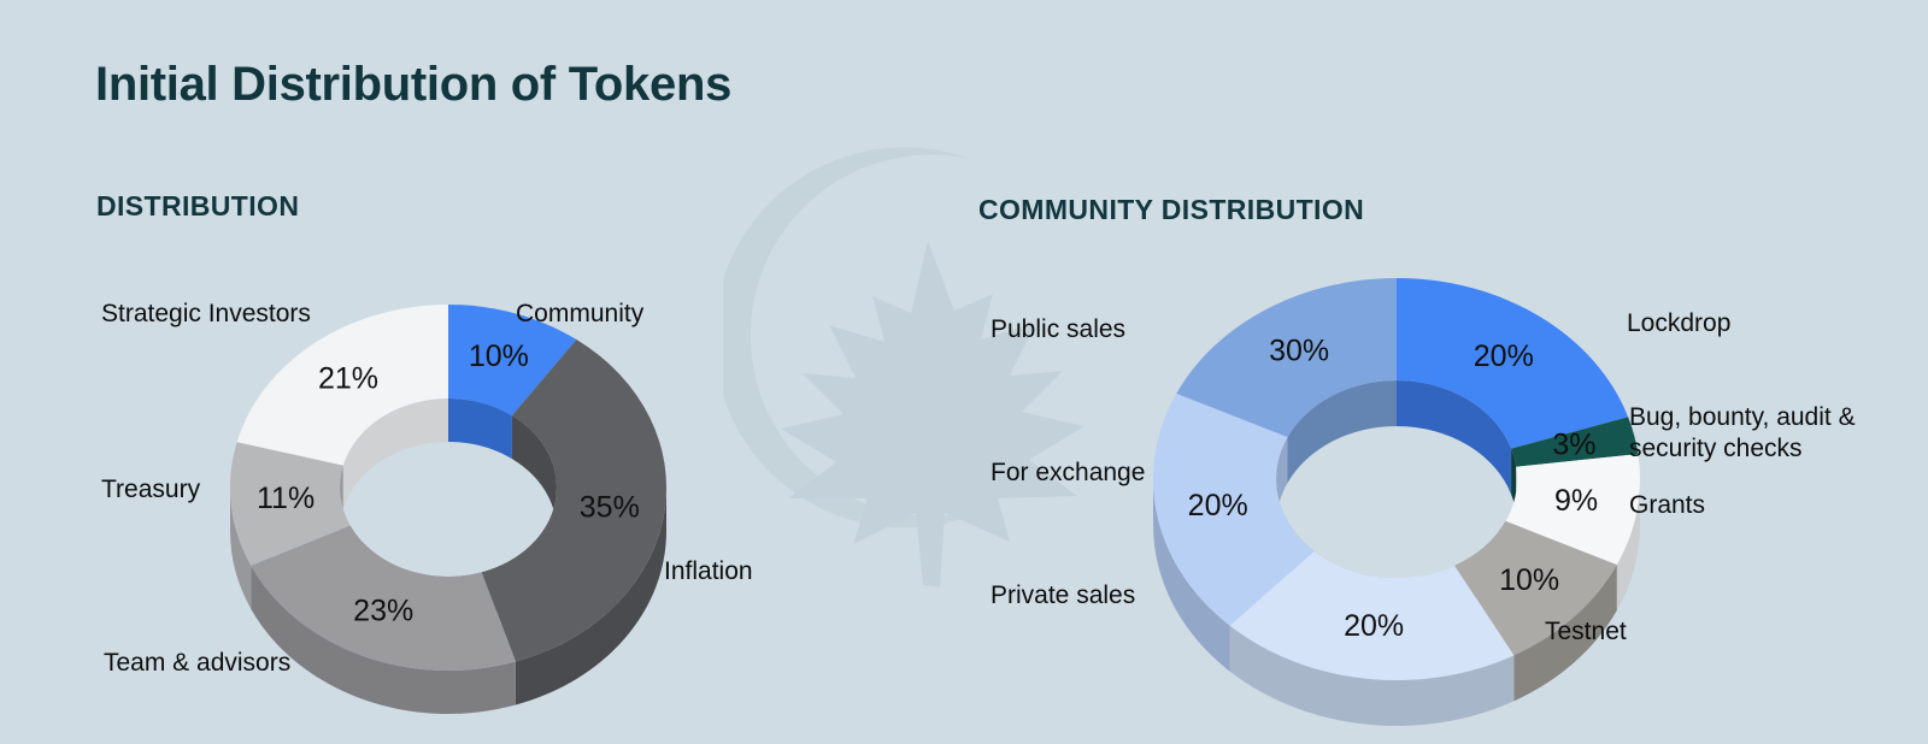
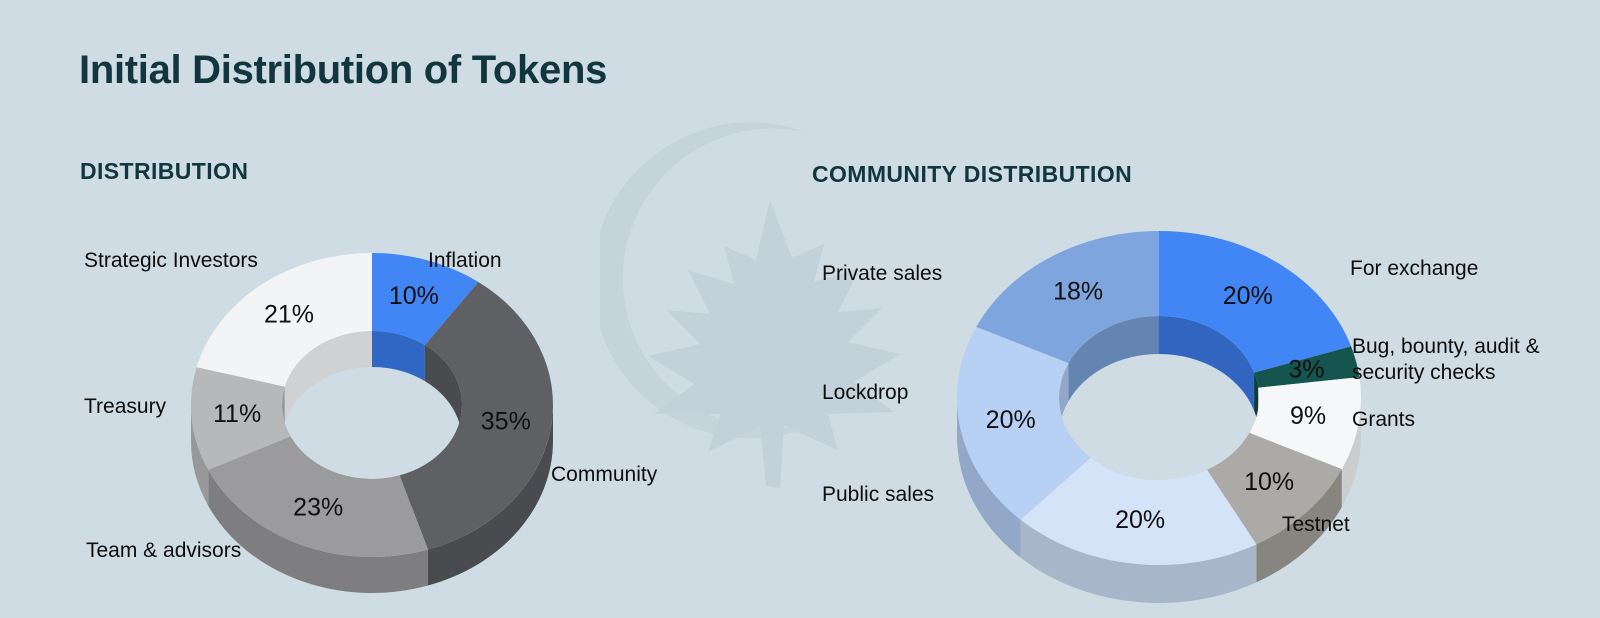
  Initial Distribution of Tokens
  DISTRIBUTION
  COMMUNITY DISTRIBUTION
  10%
  35%
  23%
  11%
  21%
  20%
  3%
  9%
  10%
  20%
  20%
- 30%
+ 18%
  Strategic Investors
- Community
+ Inflation
  Treasury
- Inflation
+ Community
  Team & advisors
- Public sales
+ Private sales
- For exchange
+ Lockdrop
- Private sales
+ Public sales
- Lockdrop
+ For exchange
  Bug, bounty, audit & security checks
  Grants
  Testnet
